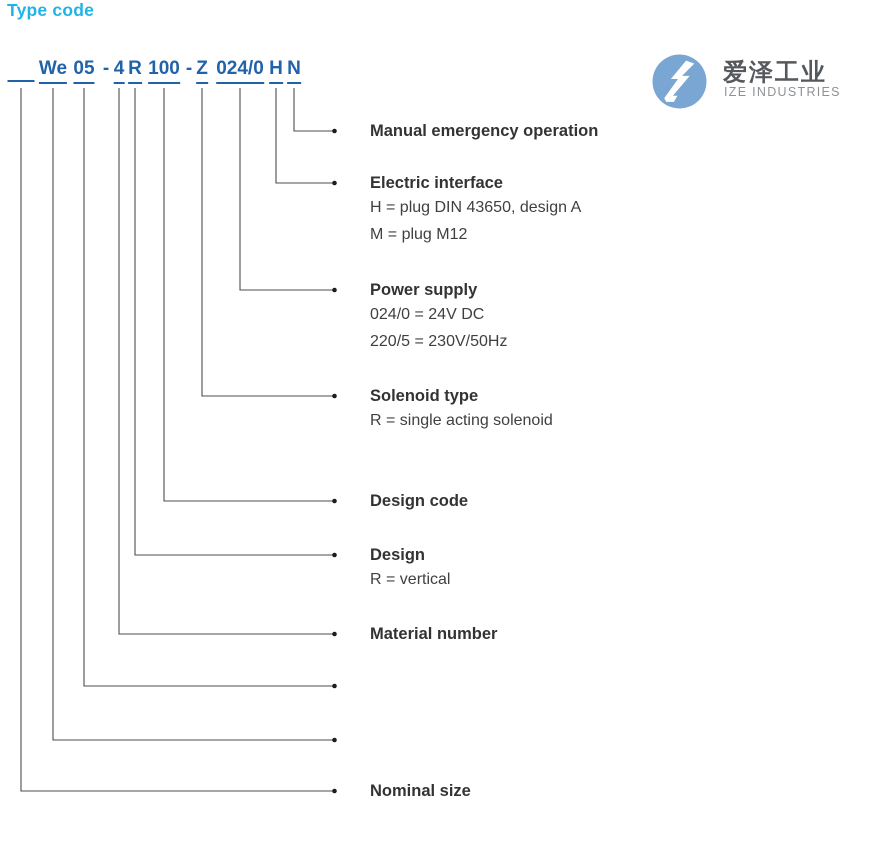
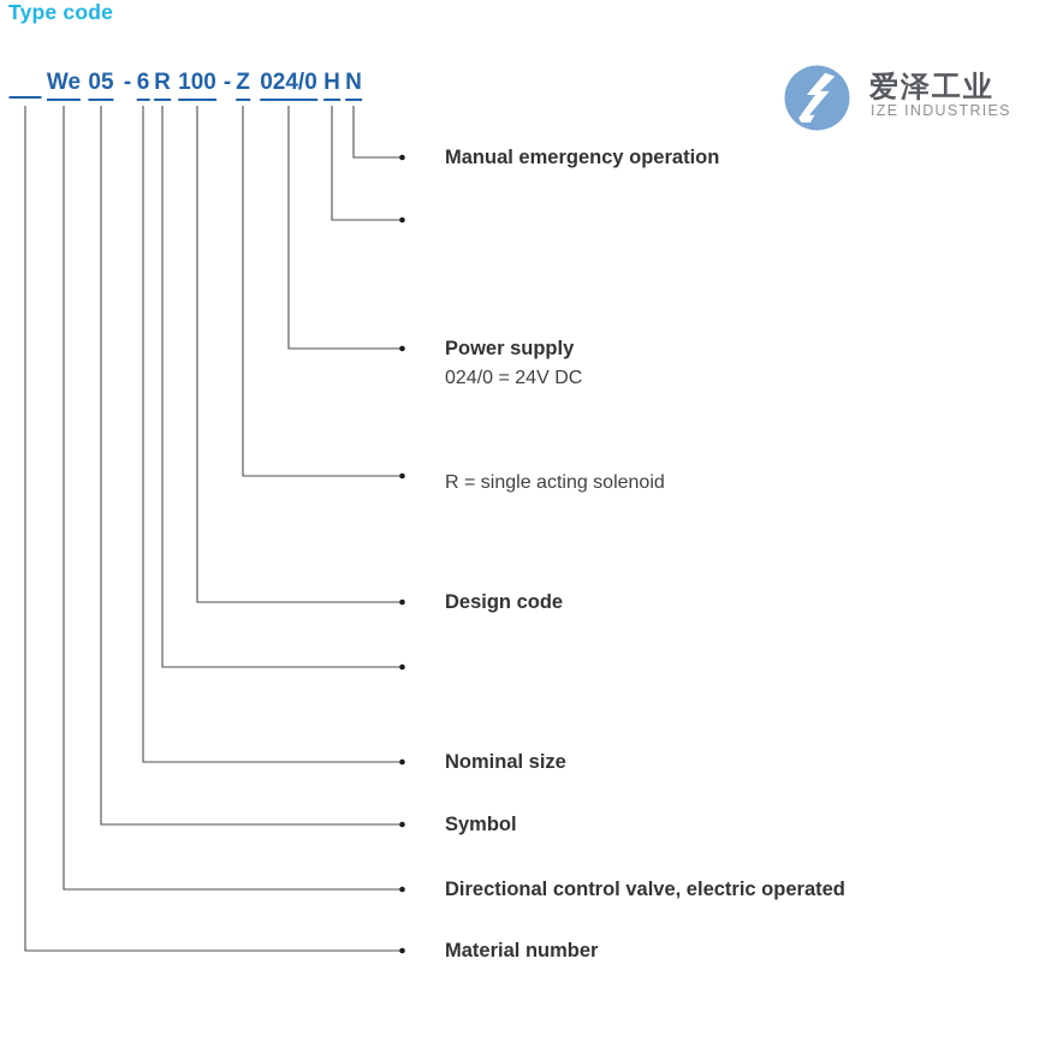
  Type code
  爱泽工业
  IZE INDUSTRIES
  We
  05
  -
- 4
+ 6
  R
  100
  -
  Z
  024/0
  H
  N
  Manual emergency operation
- Electric interface
- H = plug DIN 43650, design A
- M = plug M12
  Power supply
  024/0 = 24V DC
- 220/5 = 230V/50Hz
- Solenoid type
  R = single acting solenoid
  Design code
- Design
- R = vertical
- Material number
+ Nominal size
+ Symbol
+ Directional control valve, electric operated
- Nominal size
+ Material number
